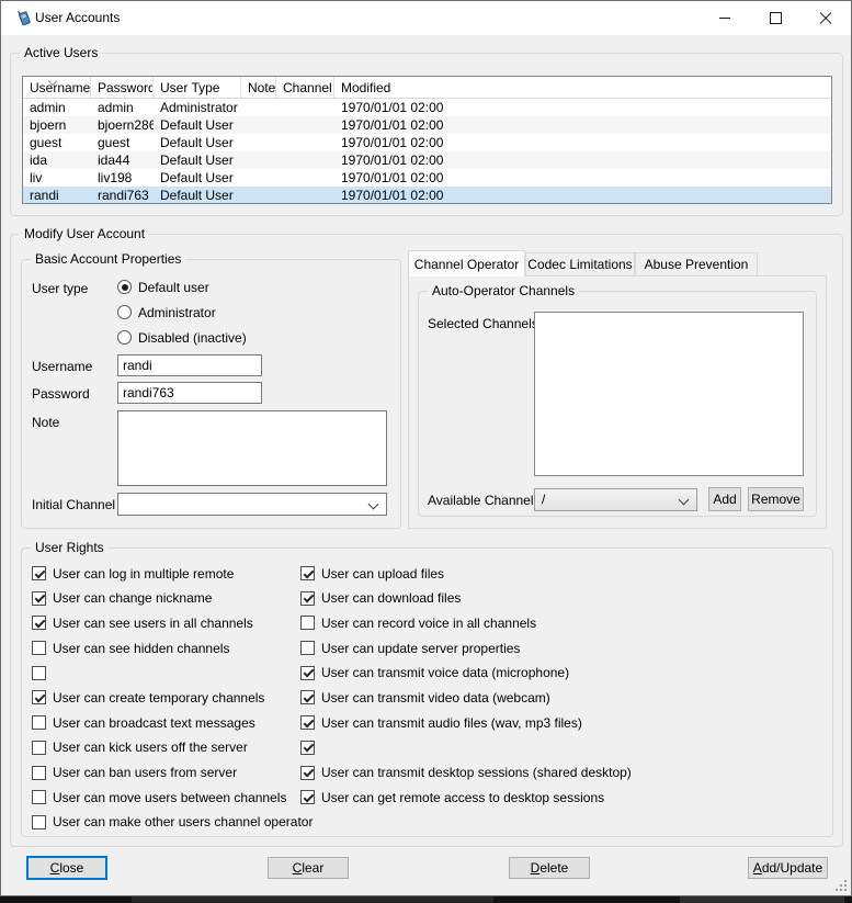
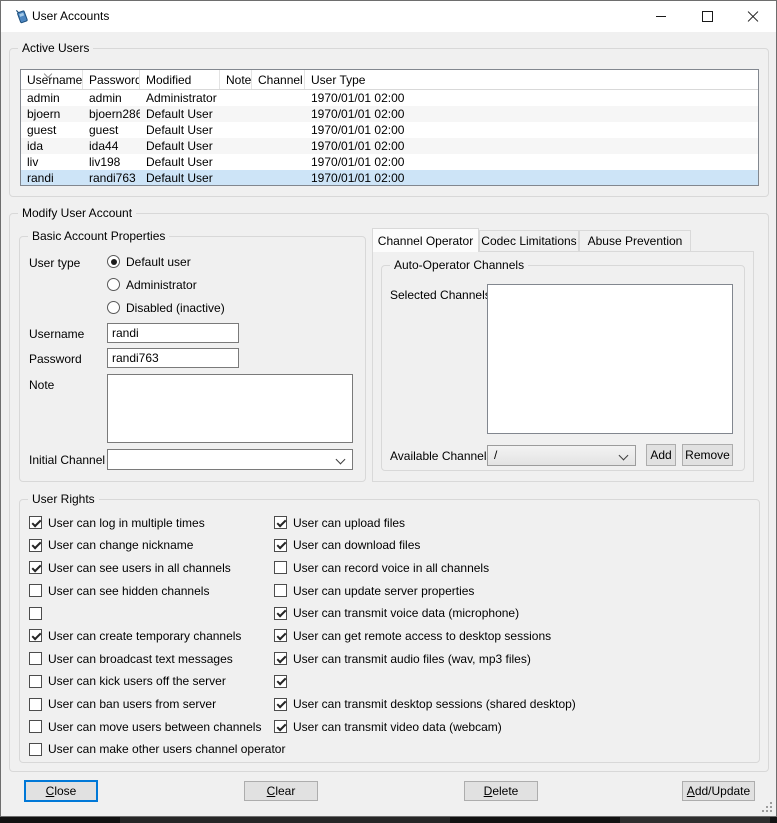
  User Accounts
  Active Users
  Username
  Password
- User Type
+ Modified
  Note
  Channel
- Modified
+ User Type
  admin
  admin
  Administrator
  1970/01/01 02:00
  bjoern
  bjoern286
  Default User
  1970/01/01 02:00
  guest
  guest
  Default User
  1970/01/01 02:00
  ida
  ida44
  Default User
  1970/01/01 02:00
  liv
  liv198
  Default User
  1970/01/01 02:00
  randi
  randi763
  Default User
  1970/01/01 02:00
  Modify User Account
  Basic Account Properties
  User type
  Default user
  Administrator
  Disabled (inactive)
  Username
  randi
  Password
  randi763
  Note
  Initial Channel
  Channel Operator
  Codec Limitations
  Abuse Prevention
  Auto-Operator Channels
  Selected Channel
  Available Channel
  /
  Add
  Remove
  User Rights
- User can log in multiple remote
+ User can log in multiple times
  User can change nickname
  User can see users in all channels
  User can see hidden channels
  User can create temporary channels
  User can broadcast text messages
  User can kick users off the server
  User can ban users from server
  User can move users between channels
  User can make other users channel operator
  User can upload files
  User can download files
  User can record voice in all channels
  User can update server properties
  User can transmit voice data (microphone)
- User can transmit video data (webcam)
+ User can get remote access to desktop sessions
  User can transmit audio files (wav, mp3 files)
  User can transmit desktop sessions (shared desktop)
- User can get remote access to desktop sessions
+ User can transmit video data (webcam)
  C
  lose
  C
  lear
  D
  elete
  A
  dd/Update
